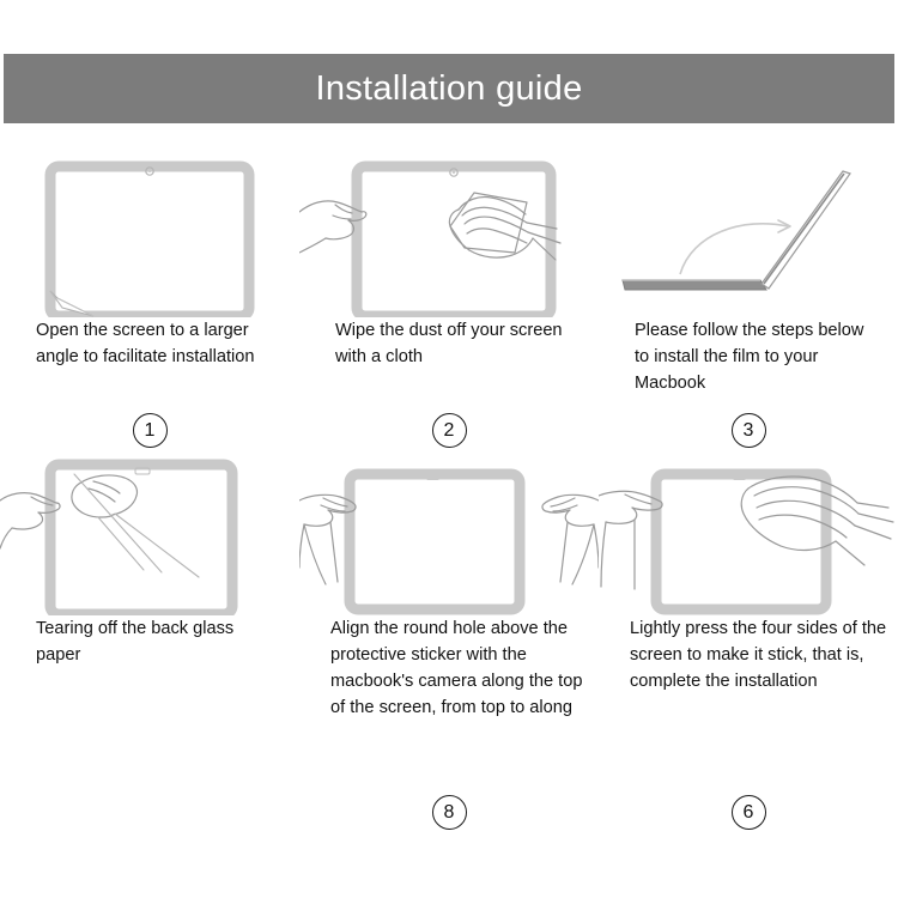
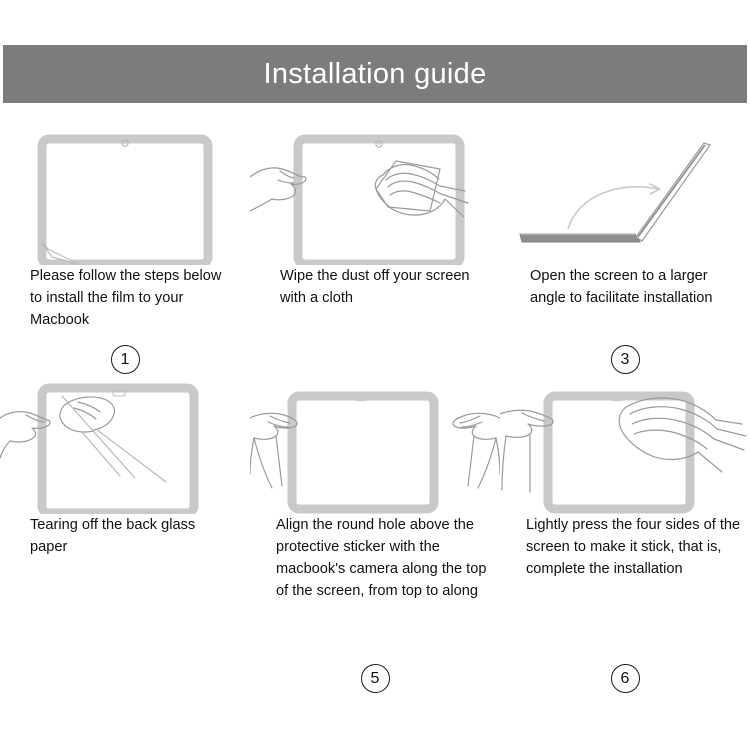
  Installation guide
- Open the screen to a larger angle to facilitate installation
+ Please follow the steps below to install the film to your Macbook
  1
  Wipe the dust off your screen with a cloth
- 2
- Please follow the steps below to install the film to your Macbook
+ Open the screen to a larger angle to facilitate installation
  3
  Tearing off the back glass paper
  Align the round hole above the protective sticker with the macbook's camera along the top of the screen, from top to along
- 8
+ 5
  Lightly press the four sides of the screen to make it stick, that is, complete the installation
  6
